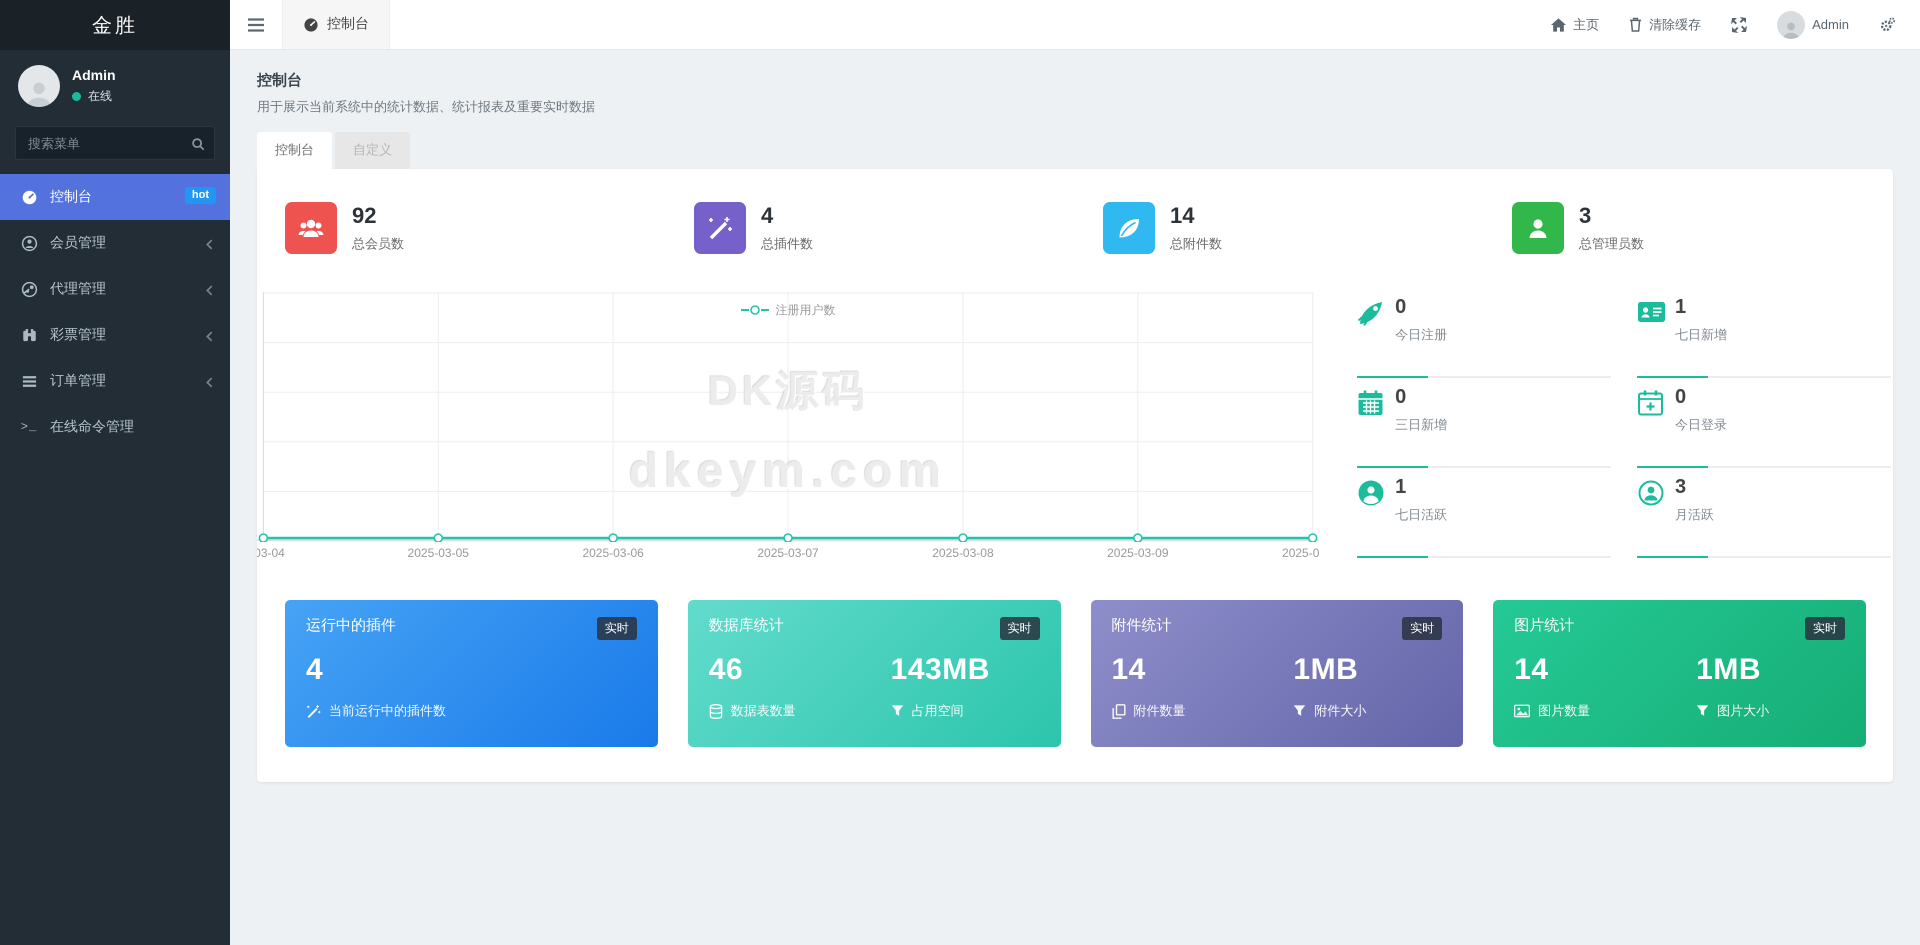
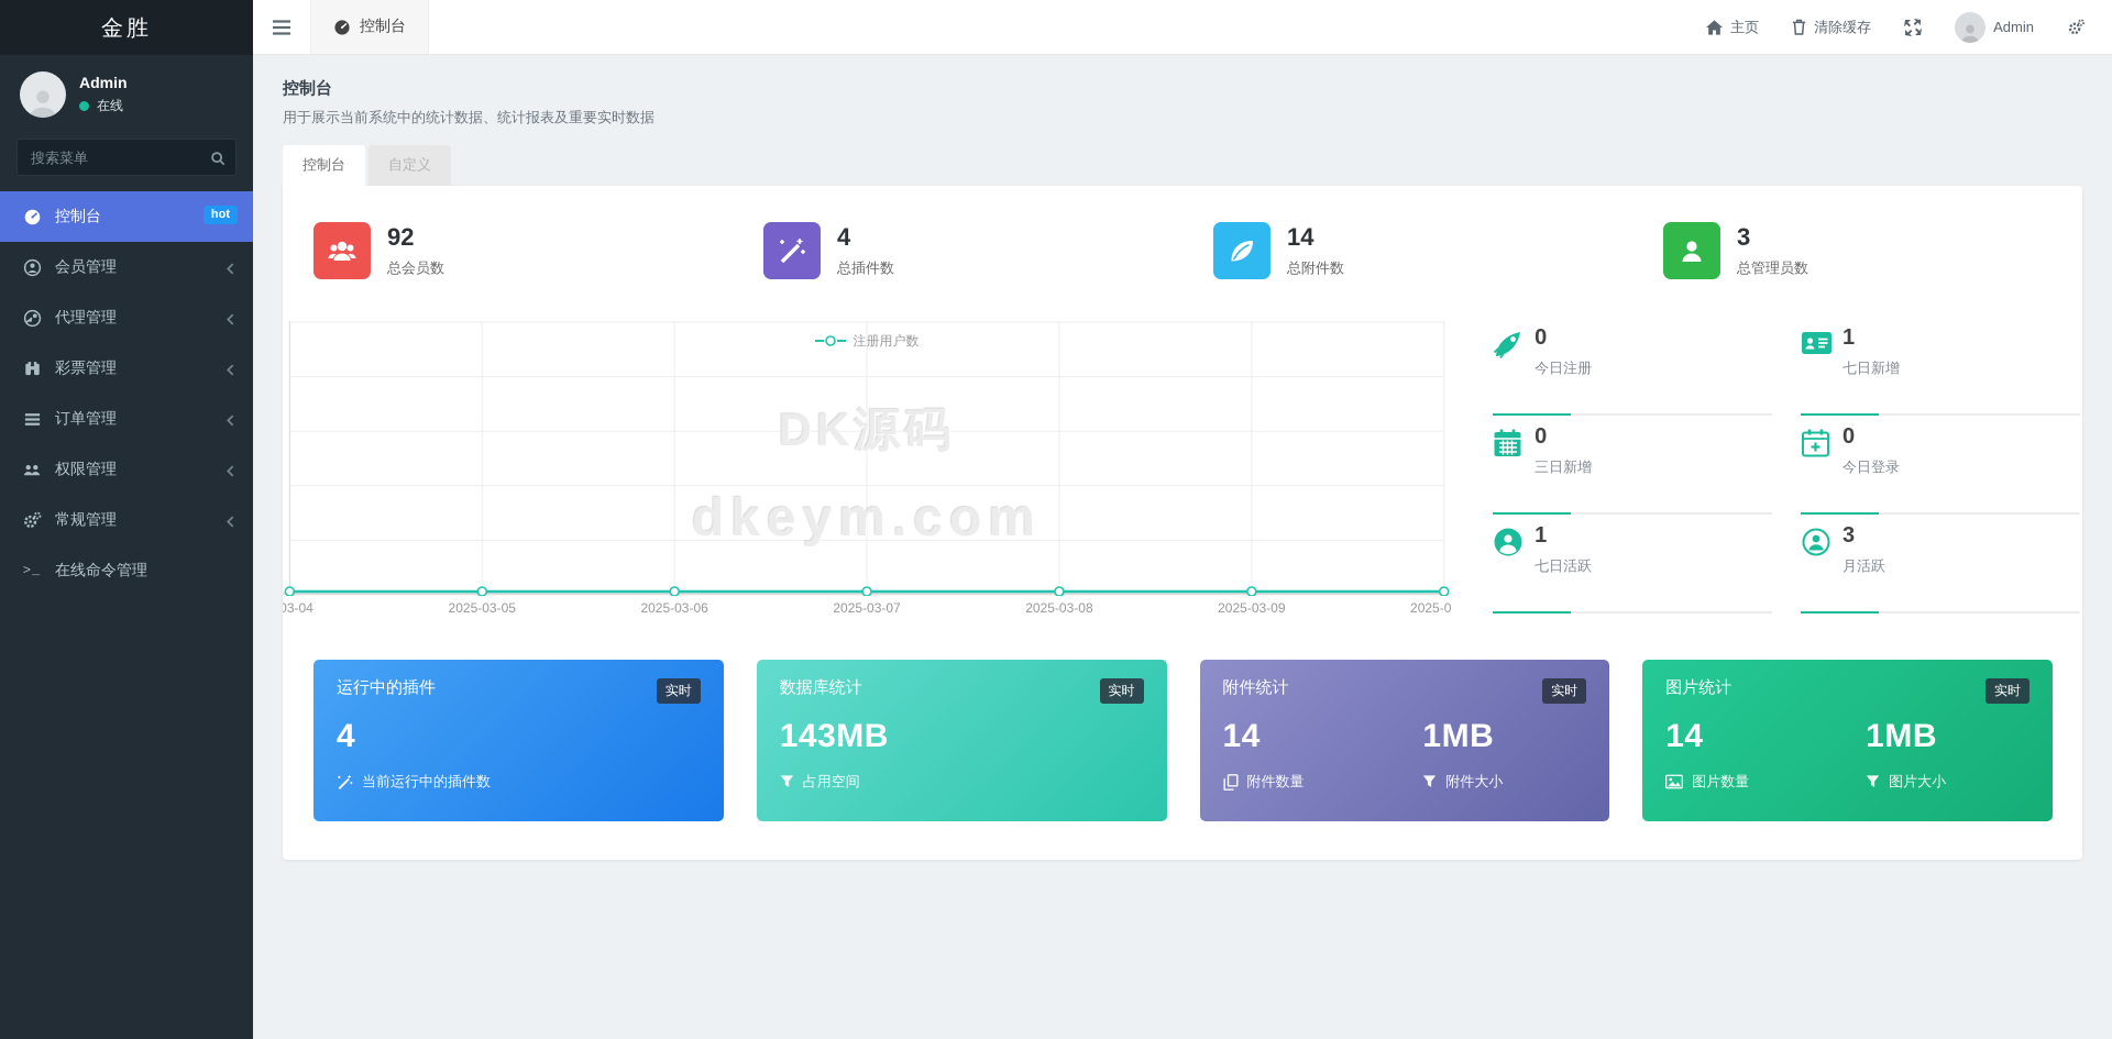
  金胜
  Admin
  在线
  搜索菜单
  控制台
  hot
  会员管理
  代理管理
  彩票管理
  订单管理
+ 权限管理
+ 常规管理
  >_
  在线命令管理
  控制台
  主页
  清除缓存
  Admin
  控制台
  用于展示当前系统中的统计数据、统计报表及重要实时数据
  控制台
  自定义
  92
  总会员数
  4
  总插件数
  14
  总附件数
  3
  总管理员数
  注册用户数
  DK源码
  dkeym.com
  03-04
  2025-03-05
  2025-03-06
  2025-03-07
  2025-03-08
  2025-03-09
  0
  今日注册
  1
  七日新增
  0
  三日新增
  0
  今日登录
  1
  七日活跃
  3
  月活跃
  运行中的插件
  实时
  4
  当前运行中的插件数
  数据库统计
  实时
- 46
- 数据表数量
  143MB
  占用空间
  附件统计
  实时
  14
  附件数量
  1MB
  附件大小
  图片统计
  实时
  14
  图片数量
  1MB
  图片大小
